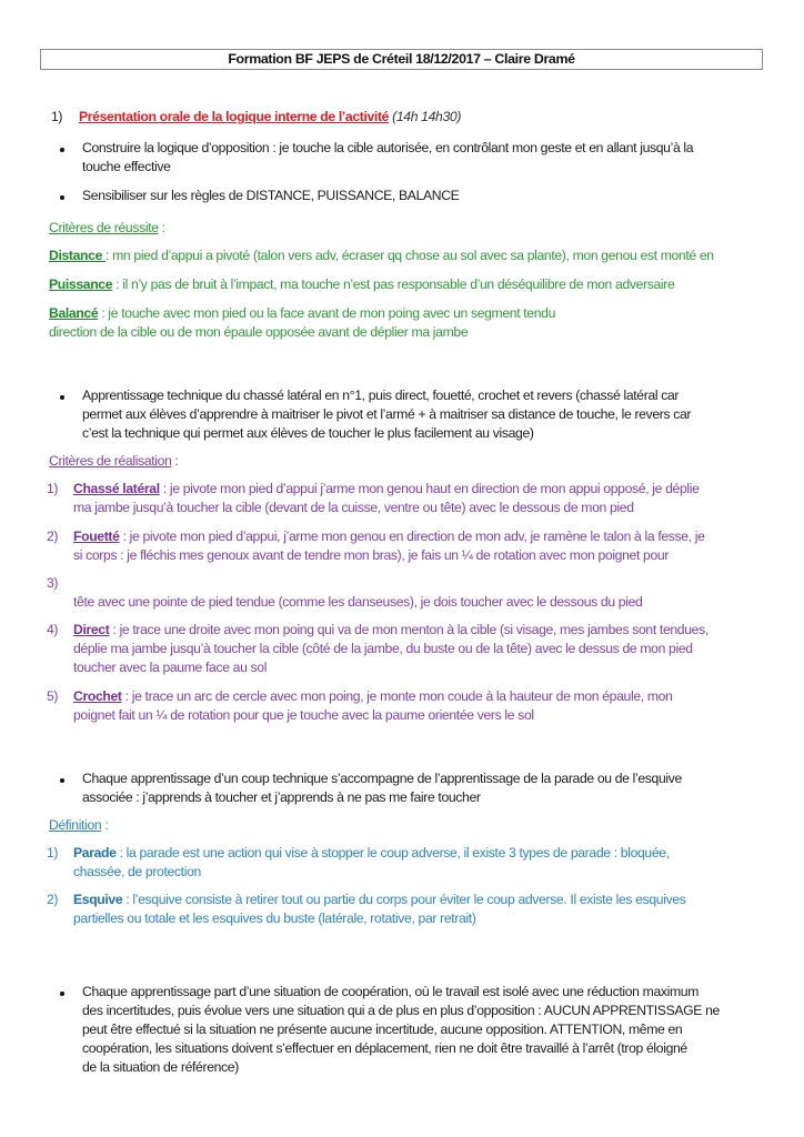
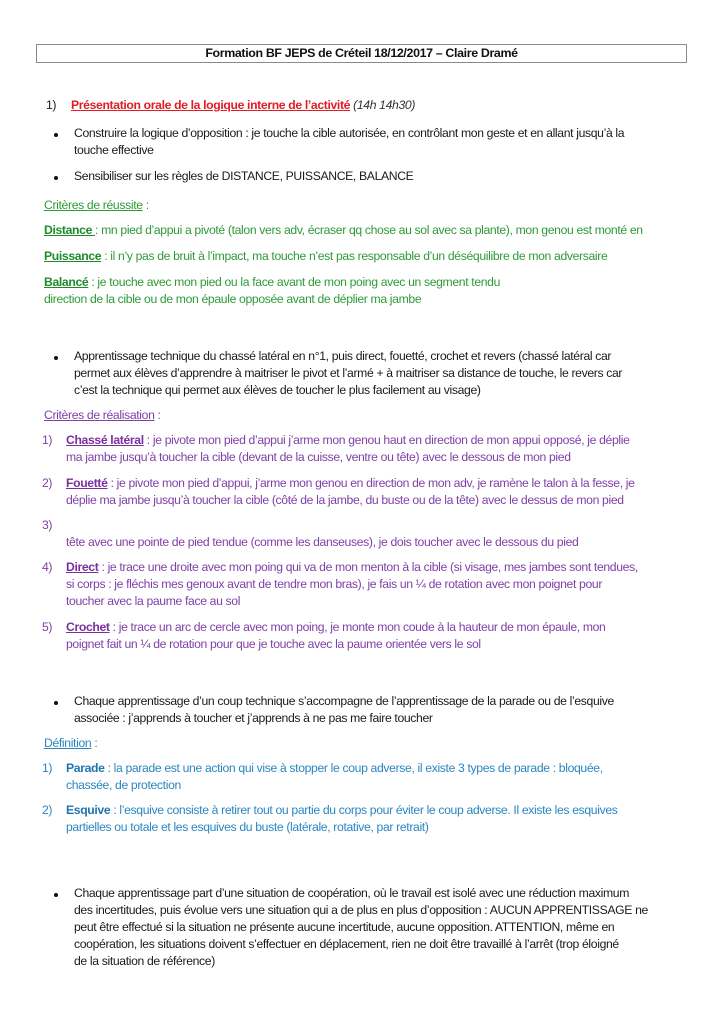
  Formation BF JEPS de Créteil 18/12/2017 – Claire Dramé
  1)
  Présentation orale de la logique interne de l’activité (14h 14h30)
  Construire la logique d’opposition : je touche la cible autorisée, en contrôlant mon geste et en allant jusqu’à la
  touche effective
  Sensibiliser sur les règles de DISTANCE, PUISSANCE, BALANCE
  Critères de réussite :
  Distance : mn pied d’appui a pivoté (talon vers adv, écraser qq chose au sol avec sa plante), mon genou est monté en
  Puissance : il n’y pas de bruit à l’impact, ma touche n’est pas responsable d’un déséquilibre de mon adversaire
  Balancé : je touche avec mon pied ou la face avant de mon poing avec un segment tendu
  direction de la cible ou de mon épaule opposée avant de déplier ma jambe
  Apprentissage technique du chassé latéral en n°1, puis direct, fouetté, crochet et revers (chassé latéral car
  permet aux élèves d’apprendre à maitriser le pivot et l’armé + à maitriser sa distance de touche, le revers car
  c’est la technique qui permet aux élèves de toucher le plus facilement au visage)
  Critères de réalisation :
  1)
  Chassé latéral : je pivote mon pied d’appui j’arme mon genou haut en direction de mon appui opposé, je déplie
  ma jambe jusqu’à toucher la cible (devant de la cuisse, ventre ou tête) avec le dessous de mon pied
  2)
  Fouetté : je pivote mon pied d’appui, j’arme mon genou en direction de mon adv, je ramène le talon à la fesse, je
- si corps : je fléchis mes genoux avant de tendre mon bras), je fais un ¼ de rotation avec mon poignet pour
+ déplie ma jambe jusqu’à toucher la cible (côté de la jambe, du buste ou de la tête) avec le dessus de mon pied
  3)
  tête avec une pointe de pied tendue (comme les danseuses), je dois toucher avec le dessous du pied
  4)
  Direct : je trace une droite avec mon poing qui va de mon menton à la cible (si visage, mes jambes sont tendues,
- déplie ma jambe jusqu’à toucher la cible (côté de la jambe, du buste ou de la tête) avec le dessus de mon pied
+ si corps : je fléchis mes genoux avant de tendre mon bras), je fais un ¼ de rotation avec mon poignet pour
  toucher avec la paume face au sol
  5)
  Crochet : je trace un arc de cercle avec mon poing, je monte mon coude à la hauteur de mon épaule, mon
  poignet fait un ¼ de rotation pour que je touche avec la paume orientée vers le sol
  Chaque apprentissage d’un coup technique s’accompagne de l’apprentissage de la parade ou de l’esquive
  associée : j’apprends à toucher et j’apprends à ne pas me faire toucher
  Définition :
  1)
  Parade : la parade est une action qui vise à stopper le coup adverse, il existe 3 types de parade : bloquée,
  chassée, de protection
  2)
  Esquive : l’esquive consiste à retirer tout ou partie du corps pour éviter le coup adverse. Il existe les esquives
  partielles ou totale et les esquives du buste (latérale, rotative, par retrait)
  Chaque apprentissage part d’une situation de coopération, où le travail est isolé avec une réduction maximum
  des incertitudes, puis évolue vers une situation qui a de plus en plus d’opposition : AUCUN APPRENTISSAGE ne
  peut être effectué si la situation ne présente aucune incertitude, aucune opposition. ATTENTION, même en
  coopération, les situations doivent s’effectuer en déplacement, rien ne doit être travaillé à l’arrêt (trop éloigné
  de la situation de référence)
